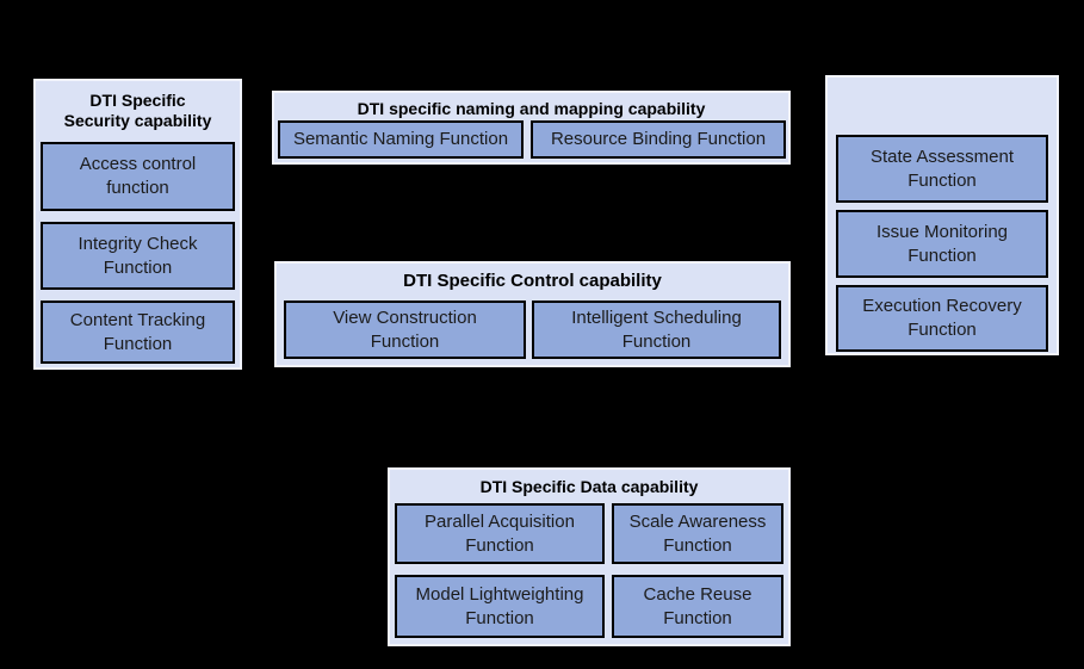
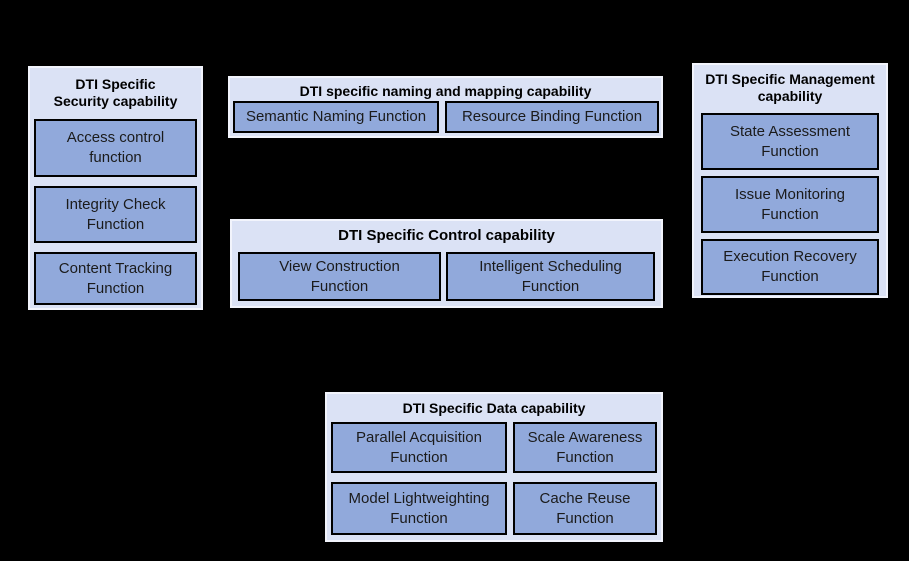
  DTI Specific
  Security capability
  Access control
  function
  Integrity Check
  Function
  Content Tracking
  Function
  DTI specific naming and mapping capability
  Semantic Naming Function
  Resource Binding Function
+ DTI Specific Management
+ capability
  State Assessment
  Function
  Issue Monitoring
  Function
  Execution Recovery
  Function
  DTI Specific Control capability
  View Construction
  Function
  Intelligent Scheduling
  Function
  DTI Specific Data capability
  Parallel Acquisition
  Function
  Scale Awareness
  Function
  Model Lightweighting
  Function
  Cache Reuse
  Function
